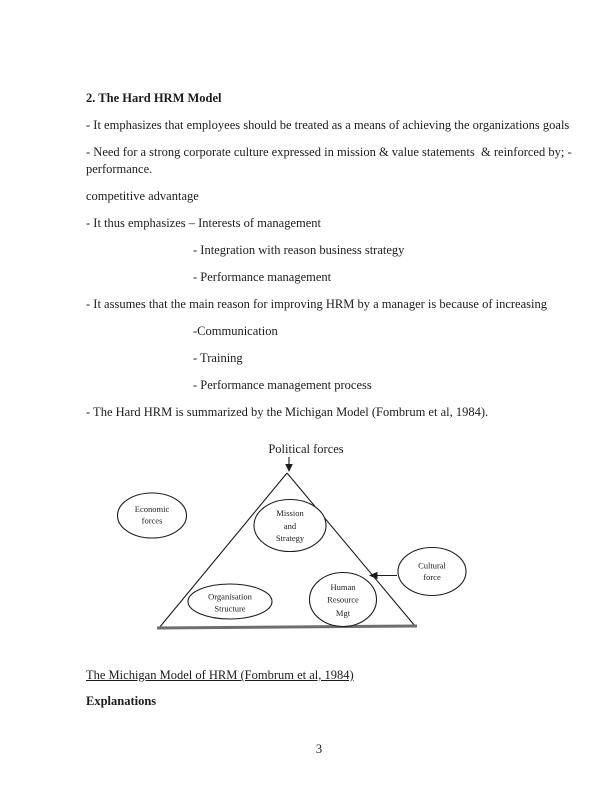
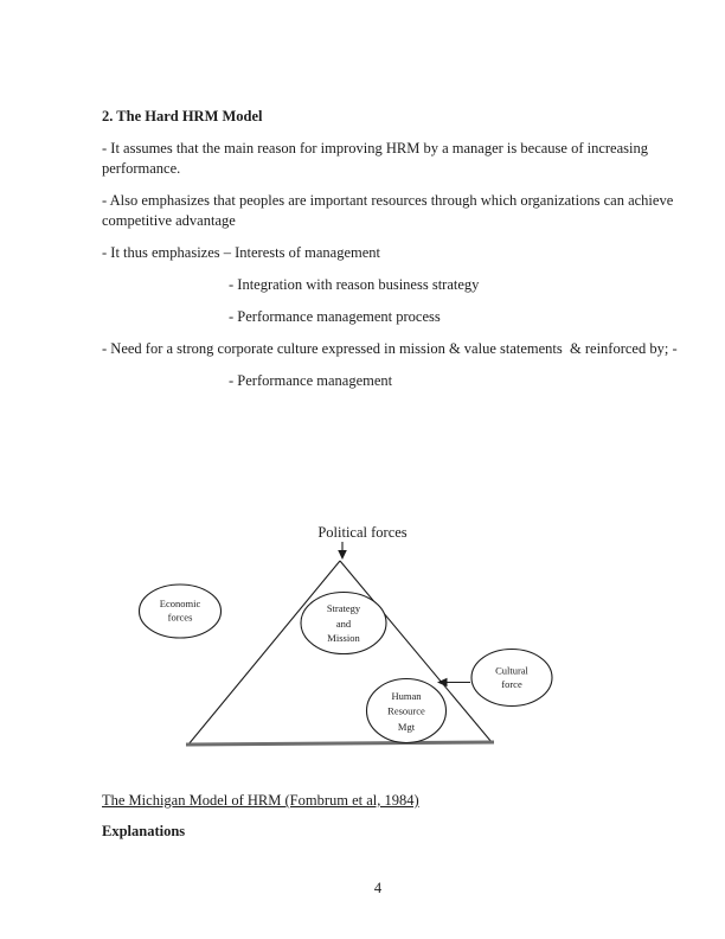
  2. The Hard HRM Model
- - It emphasizes that employees should be treated as a means of achieving the organizations goals
- - Need for a strong corporate culture expressed in mission & value statements & reinforced by; -
+ - It assumes that the main reason for improving HRM by a manager is because of increasing
  performance.
+ - Also emphasizes that peoples are important resources through which organizations can achieve
  competitive advantage
  - It thus emphasizes – Interests of management
  - Integration with reason business strategy
- - Performance management
+ - Performance management process
- - It assumes that the main reason for improving HRM by a manager is because of increasing
+ - Need for a strong corporate culture expressed in mission & value statements & reinforced by; -
- -Communication
- - Training
- - Performance management process
+ - Performance management
- - The Hard HRM is summarized by the Michigan Model (Fombrum et al, 1984).
  Political forces
  Economic
  forces
- Mission
+ Strategy
  and
- Strategy
+ Mission
- Organisation
- Structure
  Human
  Resource
  Mgt
  Cultural
  force
  The Michigan Model of HRM (Fombrum et al, 1984)
  Explanations
- 3
+ 4
